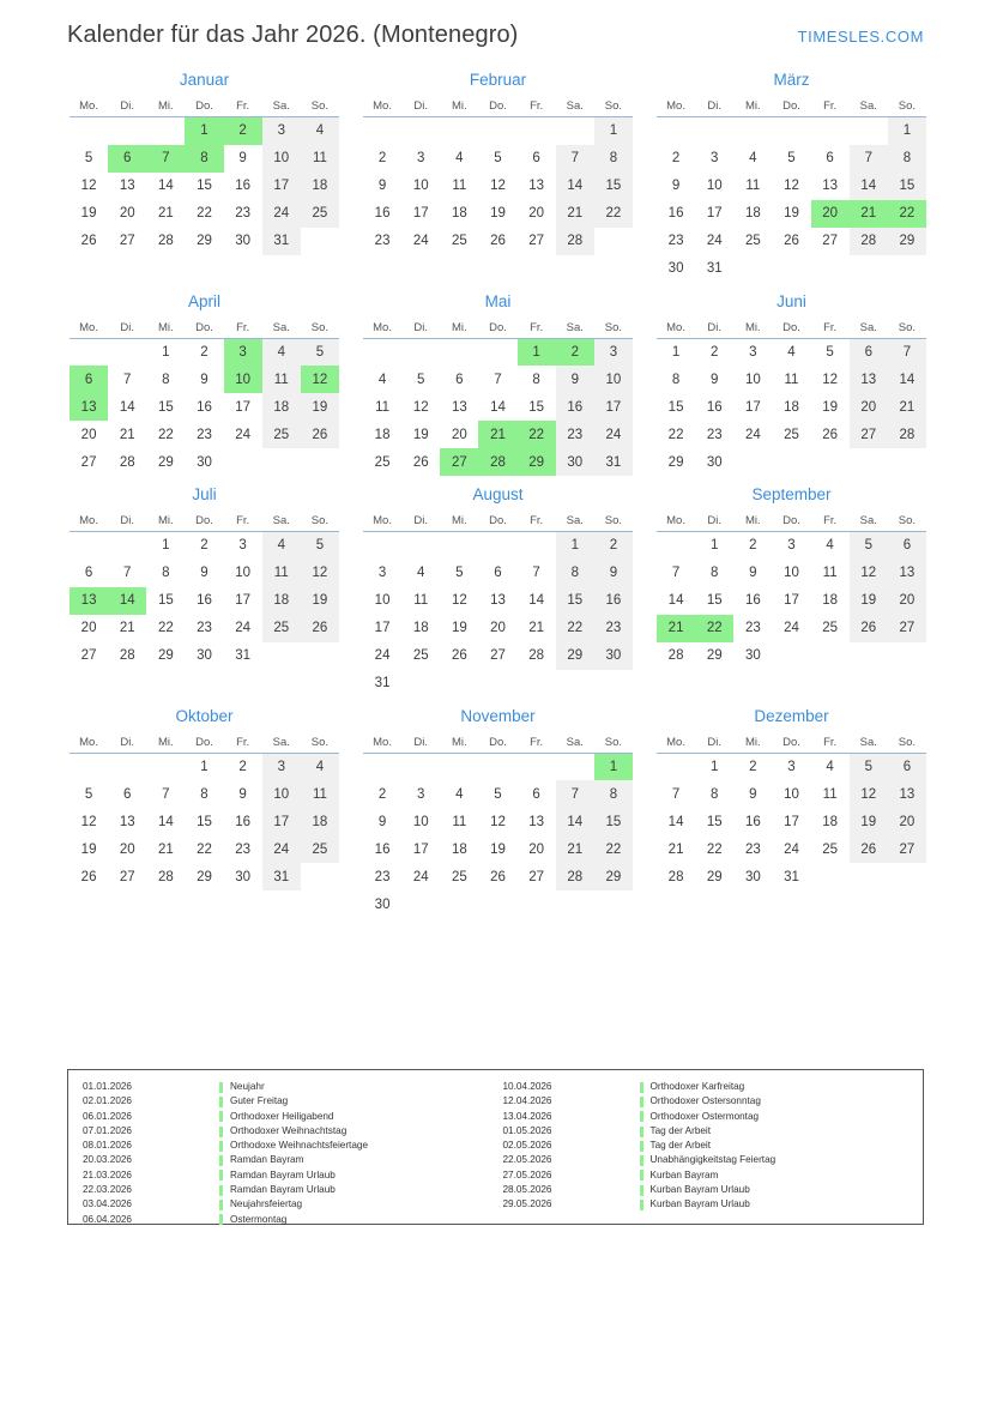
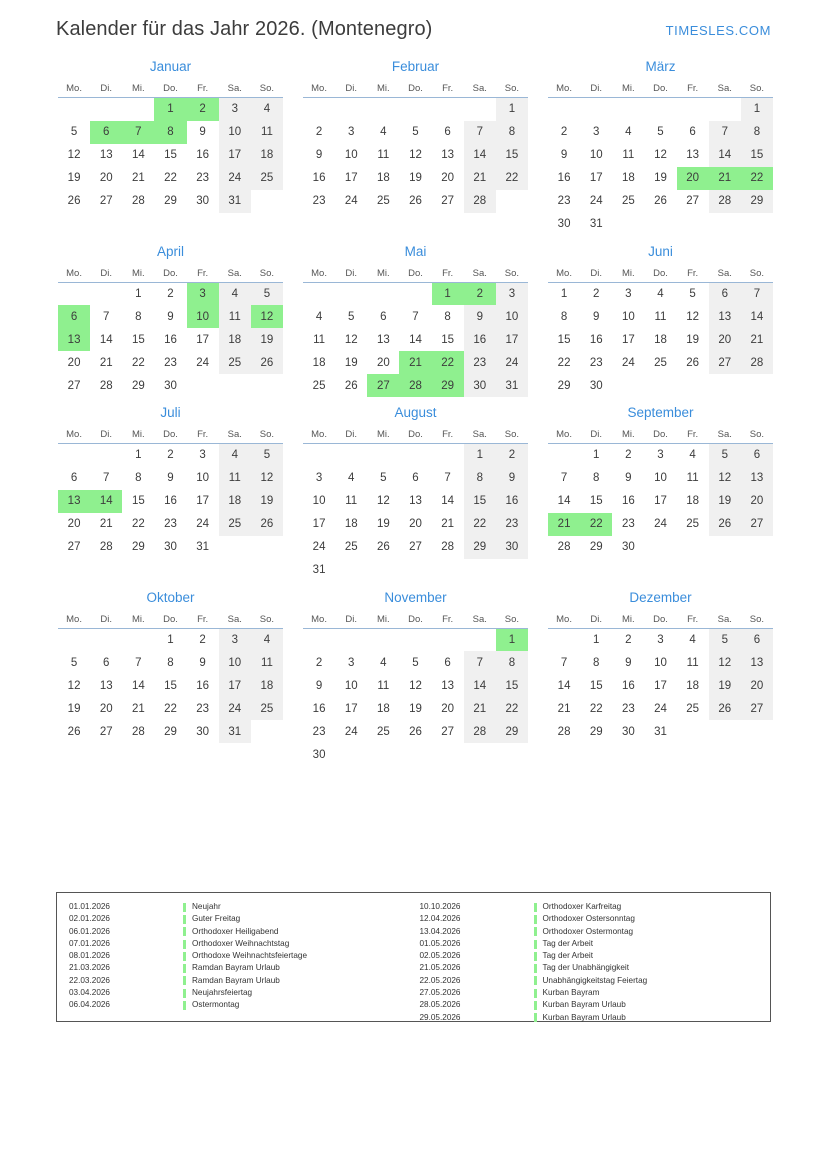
  Kalender für das Jahr 2026. (Montenegro)
  TIMESLES.COM
  Januar
  Mo.	Di.	Mi.	Do.	Fr.	Sa.	So.
  			1	2	3	4
  5	6	7	8	9	10	11
  12	13	14	15	16	17	18
  19	20	21	22	23	24	25
  26	27	28	29	30	31
  Februar
  Mo.	Di.	Mi.	Do.	Fr.	Sa.	So.
  						1
  2	3	4	5	6	7	8
  9	10	11	12	13	14	15
  16	17	18	19	20	21	22
  23	24	25	26	27	28
  März
  Mo.	Di.	Mi.	Do.	Fr.	Sa.	So.
  						1
  2	3	4	5	6	7	8
  9	10	11	12	13	14	15
  16	17	18	19	20	21	22
  23	24	25	26	27	28	29
  30	31
  April
  Mo.	Di.	Mi.	Do.	Fr.	Sa.	So.
  		1	2	3	4	5
  6	7	8	9	10	11	12
  13	14	15	16	17	18	19
  20	21	22	23	24	25	26
  27	28	29	30
  Mai
  Mo.	Di.	Mi.	Do.	Fr.	Sa.	So.
  				1	2	3
  4	5	6	7	8	9	10
  11	12	13	14	15	16	17
  18	19	20	21	22	23	24
  25	26	27	28	29	30	31
  Juni
  Mo.	Di.	Mi.	Do.	Fr.	Sa.	So.
  1	2	3	4	5	6	7
  8	9	10	11	12	13	14
  15	16	17	18	19	20	21
  22	23	24	25	26	27	28
  29	30
  Juli
  Mo.	Di.	Mi.	Do.	Fr.	Sa.	So.
  		1	2	3	4	5
  6	7	8	9	10	11	12
  13	14	15	16	17	18	19
  20	21	22	23	24	25	26
  27	28	29	30	31
  August
  Mo.	Di.	Mi.	Do.	Fr.	Sa.	So.
  					1	2
  3	4	5	6	7	8	9
  10	11	12	13	14	15	16
  17	18	19	20	21	22	23
  24	25	26	27	28	29	30
  31
  September
  Mo.	Di.	Mi.	Do.	Fr.	Sa.	So.
  	1	2	3	4	5	6
  7	8	9	10	11	12	13
  14	15	16	17	18	19	20
  21	22	23	24	25	26	27
  28	29	30
  Oktober
  Mo.	Di.	Mi.	Do.	Fr.	Sa.	So.
  			1	2	3	4
  5	6	7	8	9	10	11
  12	13	14	15	16	17	18
  19	20	21	22	23	24	25
  26	27	28	29	30	31
  November
  Mo.	Di.	Mi.	Do.	Fr.	Sa.	So.
  						1
  2	3	4	5	6	7	8
  9	10	11	12	13	14	15
  16	17	18	19	20	21	22
  23	24	25	26	27	28	29
  30
  Dezember
  Mo.	Di.	Mi.	Do.	Fr.	Sa.	So.
  	1	2	3	4	5	6
  7	8	9	10	11	12	13
  14	15	16	17	18	19	20
  21	22	23	24	25	26	27
  28	29	30	31
  01.01.2026
  Neujahr
  02.01.2026
  Guter Freitag
  06.01.2026
  Orthodoxer Heiligabend
  07.01.2026
  Orthodoxer Weihnachtstag
  08.01.2026
  Orthodoxe Weihnachtsfeiertage
- 20.03.2026
- Ramdan Bayram
  21.03.2026
  Ramdan Bayram Urlaub
  22.03.2026
  Ramdan Bayram Urlaub
  03.04.2026
  Neujahrsfeiertag
  06.04.2026
  Ostermontag
- 10.04.2026
+ 10.10.2026
  Orthodoxer Karfreitag
  12.04.2026
  Orthodoxer Ostersonntag
  13.04.2026
  Orthodoxer Ostermontag
  01.05.2026
  Tag der Arbeit
  02.05.2026
  Tag der Arbeit
+ 21.05.2026
+ Tag der Unabhängigkeit
  22.05.2026
  Unabhängigkeitstag Feiertag
  27.05.2026
  Kurban Bayram
  28.05.2026
  Kurban Bayram Urlaub
  29.05.2026
  Kurban Bayram Urlaub
